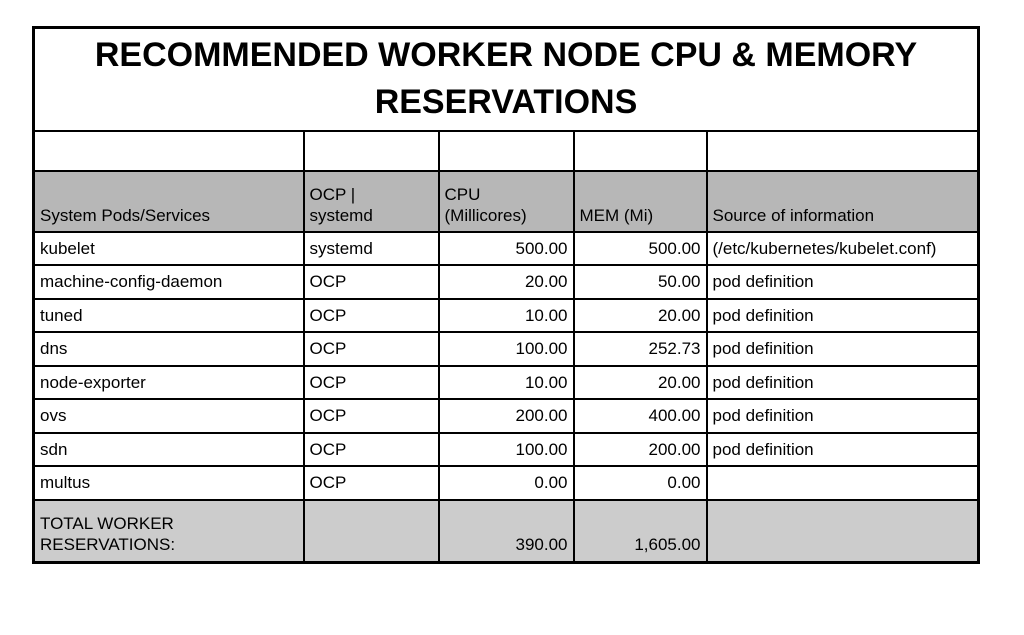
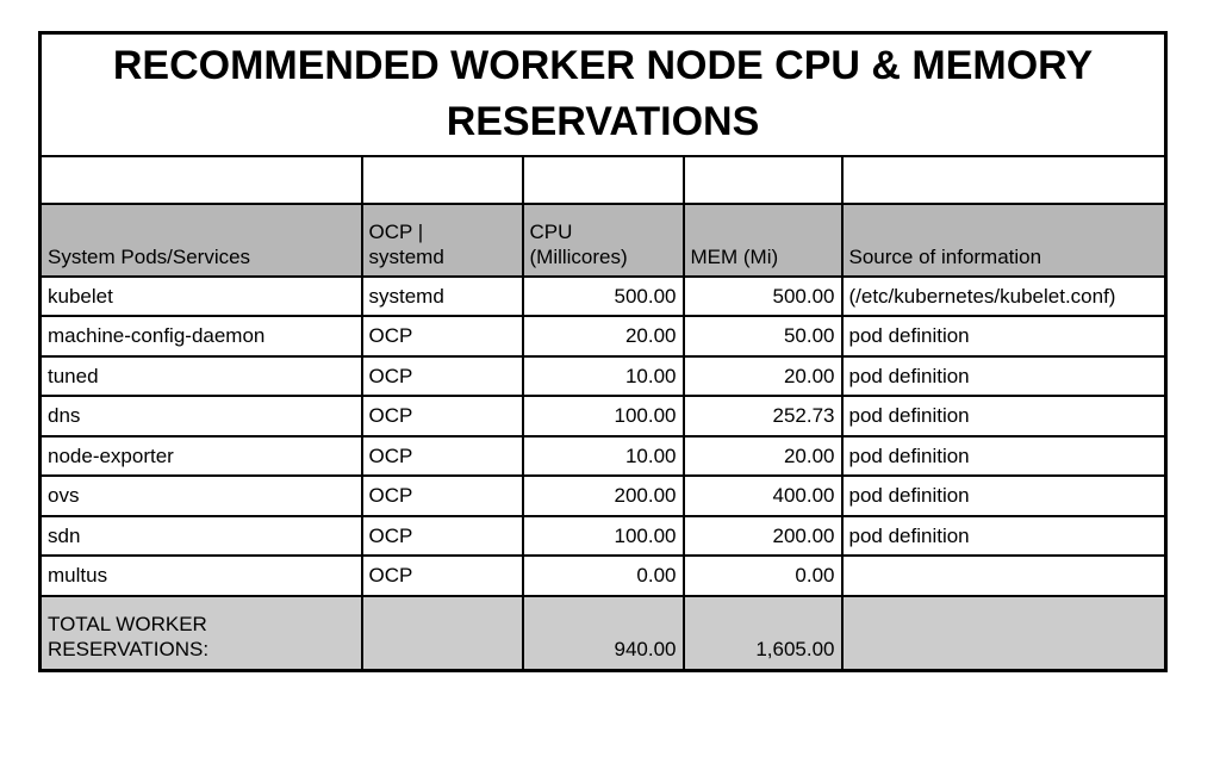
  RECOMMENDED WORKER NODE CPU & MEMORY RESERVATIONS
  System Pods/Services	OCP | systemd	CPU (Millicores)	MEM (Mi)	Source of information
  kubelet	systemd	500.00	500.00	(/etc/kubernetes/kubelet.conf)
  machine-config-daemon	OCP	20.00	50.00	pod definition
  tuned	OCP	10.00	20.00	pod definition
  dns	OCP	100.00	252.73	pod definition
  node-exporter	OCP	10.00	20.00	pod definition
  ovs	OCP	200.00	400.00	pod definition
  sdn	OCP	100.00	200.00	pod definition
  multus	OCP	0.00	0.00
- TOTAL WORKER RESERVATIONS:		390.00	1,605.00
+ TOTAL WORKER RESERVATIONS:		940.00	1,605.00
